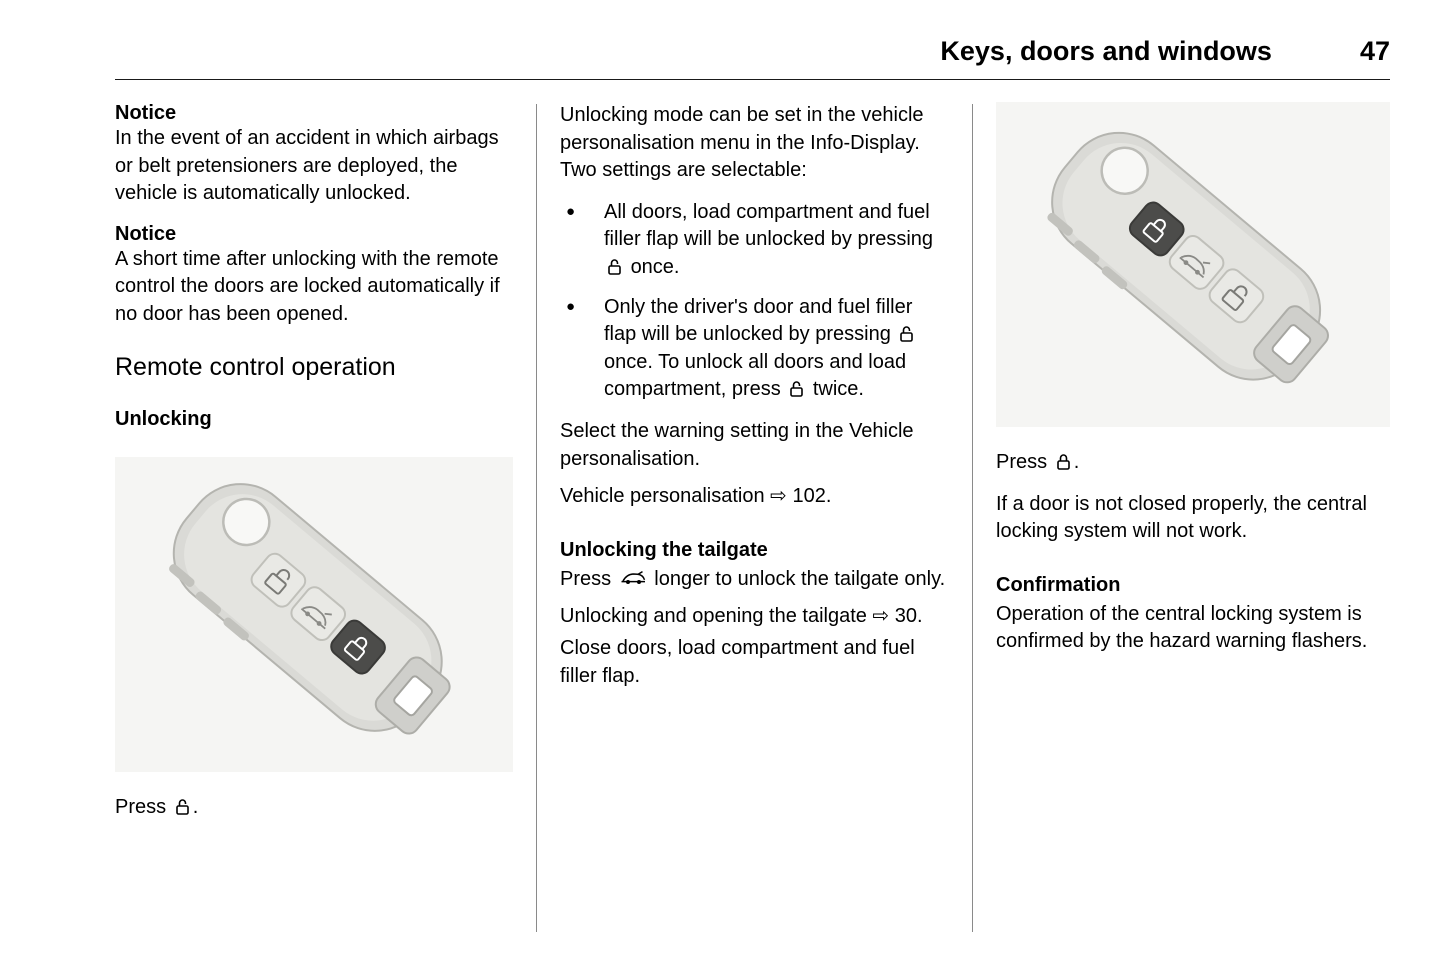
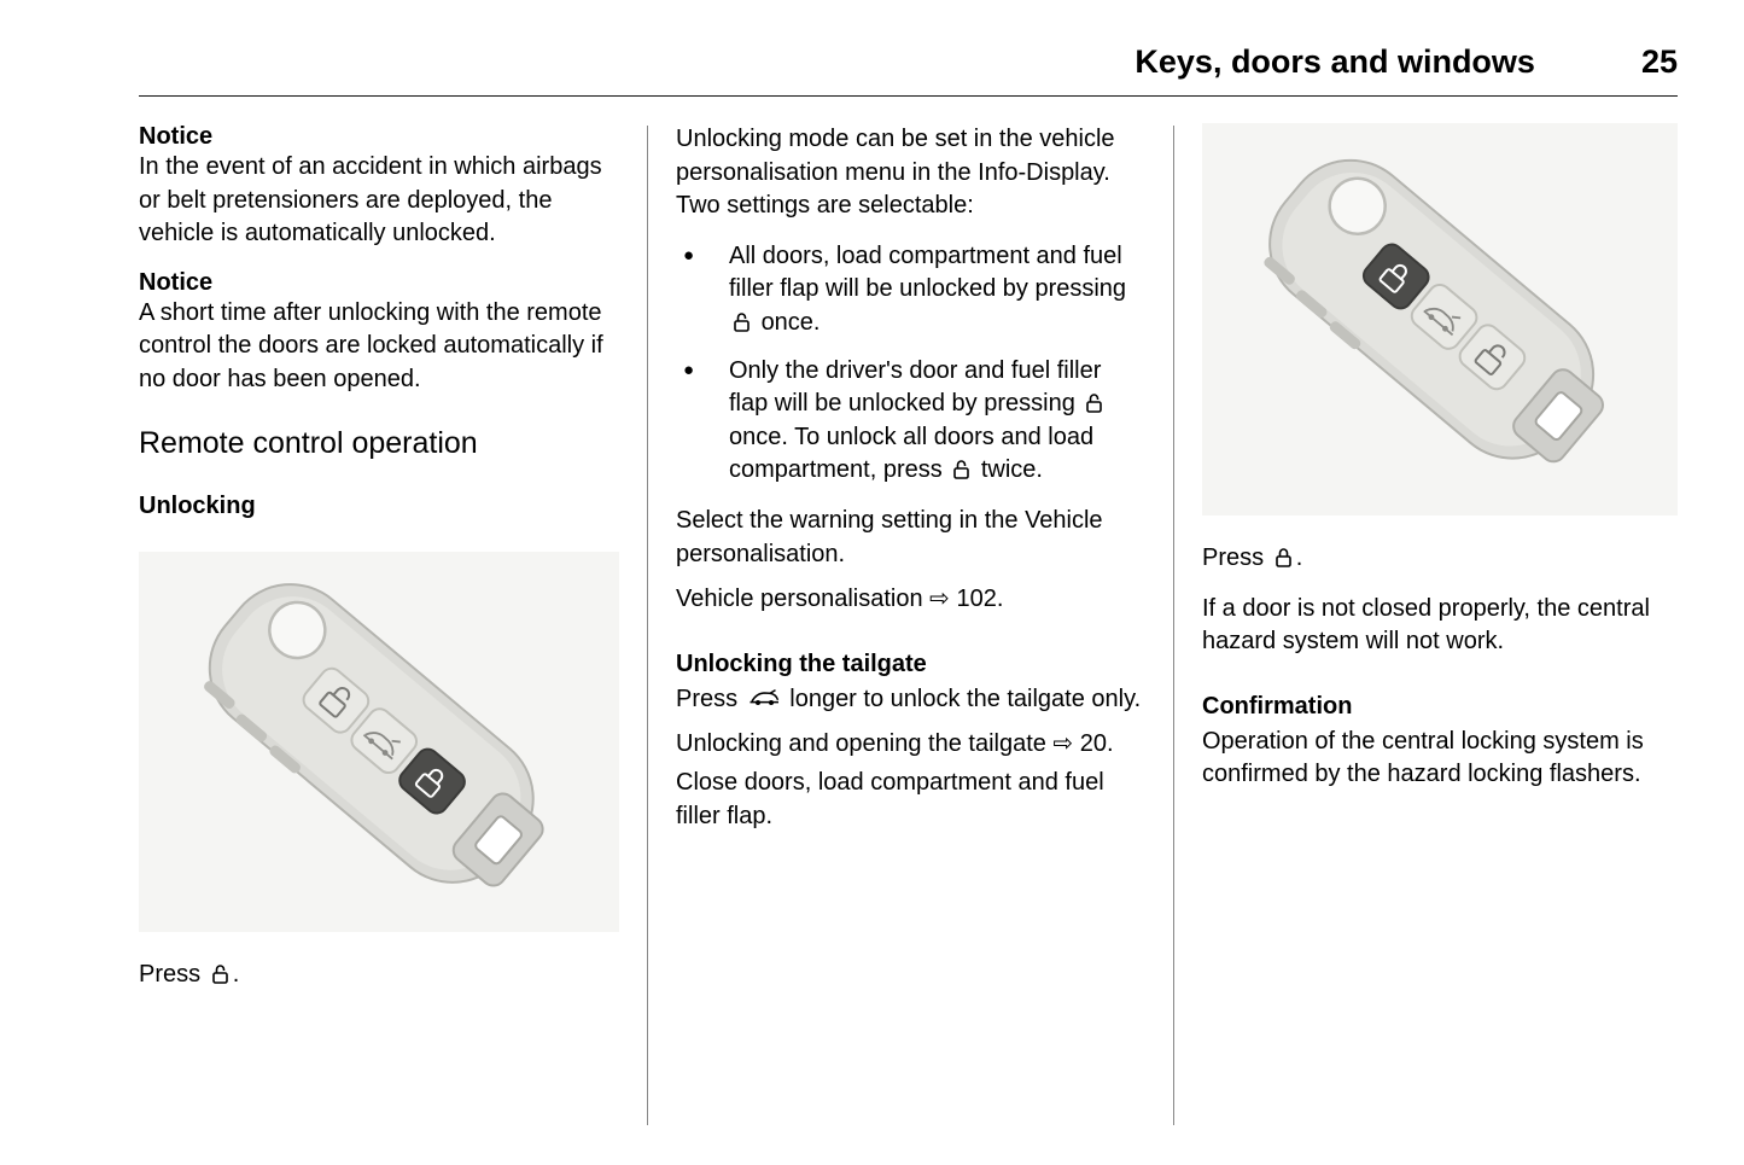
  Keys, doors and windows
- 47
+ 25
  Notice
  In the event of an accident in which airbags or belt pretensioners are deployed, the vehicle is automatically unlocked.
  Notice
  A short time after unlocking with the remote control the doors are locked automatically if no door has been opened.
  Remote control operation
  Unlocking
  Press .
  Unlocking mode can be set in the vehicle personalisation menu in the Info-Display. Two settings are selectable:
  ●
  All doors, load compartment and fuel filler flap will be unlocked by pressing once.
  ●
  Only the driver's door and fuel filler flap will be unlocked by pressing once. To unlock all doors and load compartment, press twice.
  Select the warning setting in the Vehicle personalisation.
  Vehicle personalisation ⇨ 102.
  Unlocking the tailgate
  Press longer to unlock the tailgate only.
- Unlocking and opening the tailgate ⇨ 30.
+ Unlocking and opening the tailgate ⇨ 20.
  Close doors, load compartment and fuel filler flap.
  Press .
- If a door is not closed properly, the central locking system will not work.
+ If a door is not closed properly, the central hazard system will not work.
  Confirmation
- Operation of the central locking system is confirmed by the hazard warning flashers.
+ Operation of the central locking system is confirmed by the hazard locking flashers.
